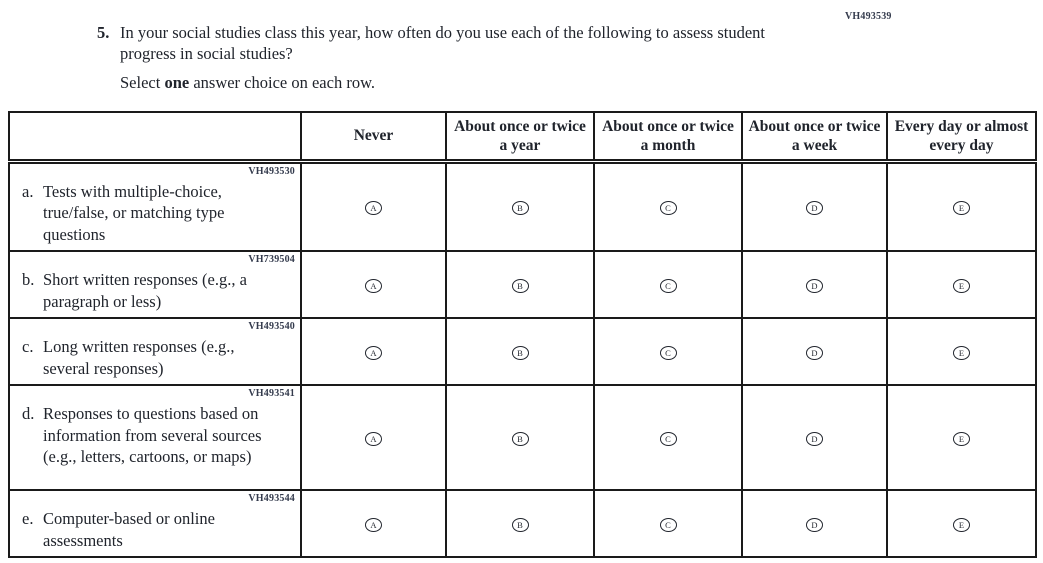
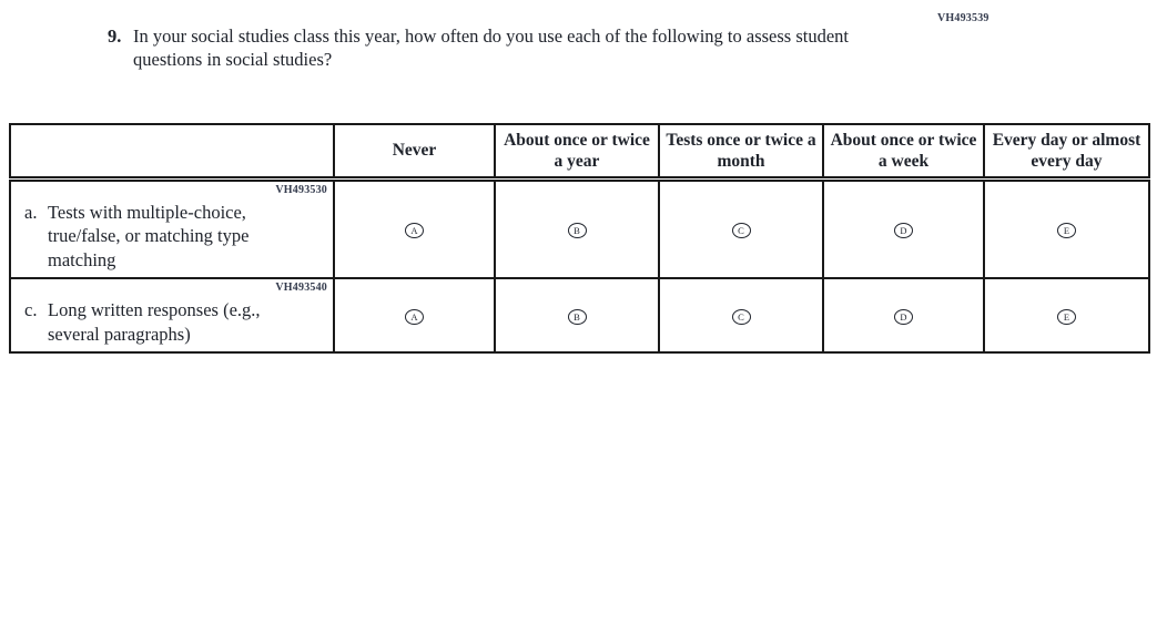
  VH493539
- 5.
+ 9.
- In your social studies class this year, how often do you use each of the following to assess student progress in social studies?
+ In your social studies class this year, how often do you use each of the following to assess student questions in social studies?
- Select one answer choice on each row.
- 	Never	About once or twice a year	About once or twice a month	About once or twice a week	Every day or almost every day
+ 	Never	About once or twice a year	Tests once or twice a month	About once or twice a week	Every day or almost every day
- VH493530 a. Tests with multiple-choice, true/false, or matching type questions	A	B	C	D	E
+ VH493530 a. Tests with multiple-choice, true/false, or matching type matching	A	B	C	D	E
- VH739504 b. Short written responses (e.g., a paragraph or less)	A	B	C	D	E
- VH493540 c. Long written responses (e.g., several responses)	A	B	C	D	E
+ VH493540 c. Long written responses (e.g., several paragraphs)	A	B	C	D	E
- VH493541 d. Responses to questions based on information from several sources (e.g., letters, cartoons, or maps)	A	B	C	D	E
- VH493544 e. Computer-based or online assessments	A	B	C	D	E
